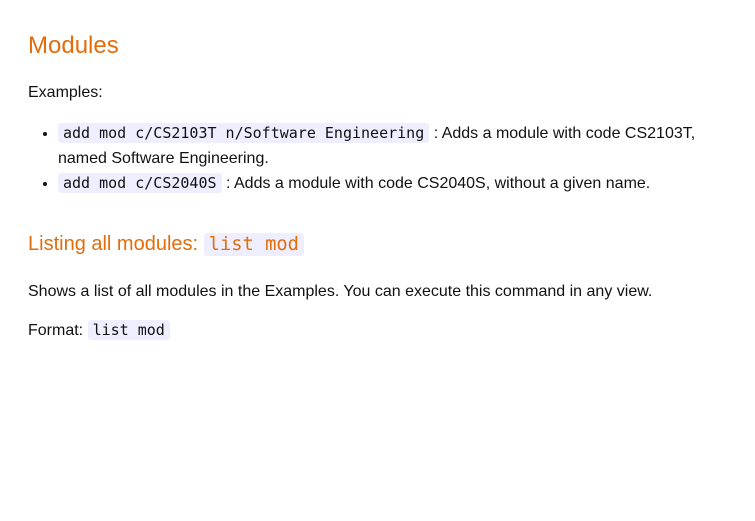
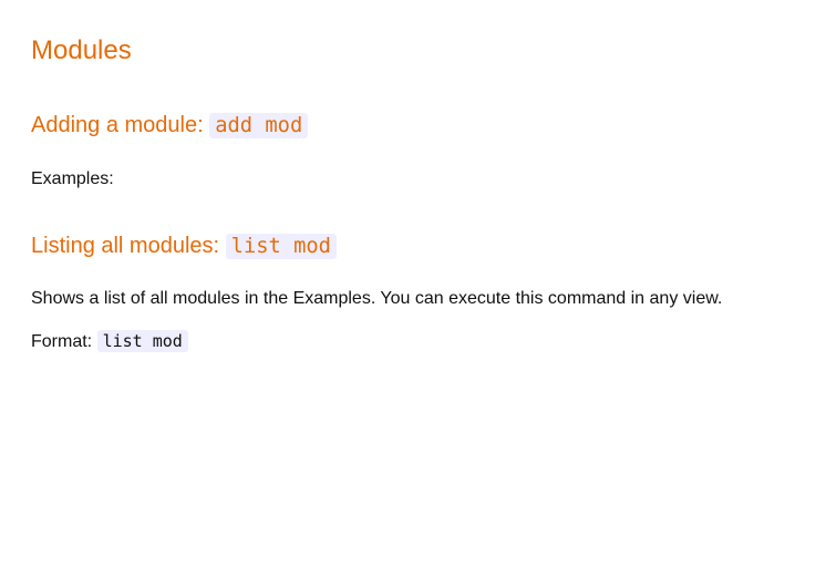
  Modules
+ Adding a module: add mod
  Examples:
- add mod c/CS2103T n/Software Engineering : Adds a module with code CS2103T, named Software Engineering.
- add mod c/CS2040S : Adds a module with code CS2040S, without a given name.
  Listing all modules: list mod
  Shows a list of all modules in the Examples. You can execute this command in any view.
  Format: list mod
